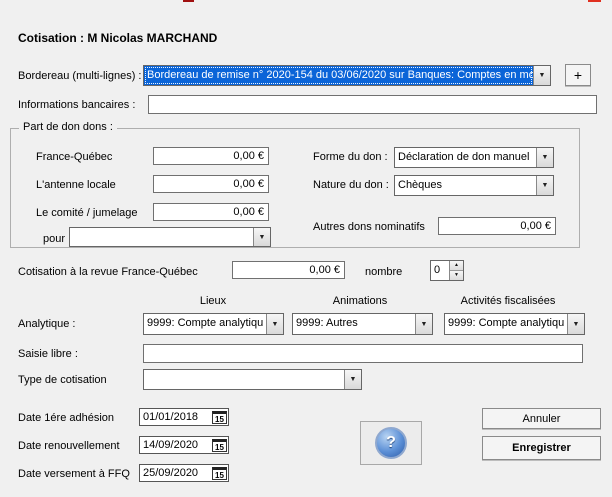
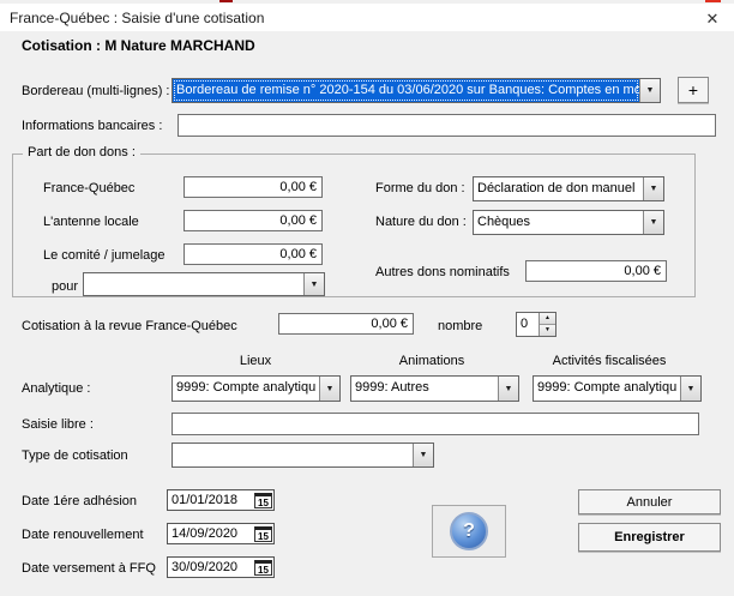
+ France-Québec : Saisie d'une cotisation
+ ✕
- Cotisation : M Nicolas MARCHAND
+ Cotisation : M Nature MARCHAND
  Bordereau (multi-lignes) :
  Bordereau de remise n° 2020-154 du 03/06/2020 sur Banques: Comptes en mo
  +
  Informations bancaires :
  Part de don dons :
  France-Québec
  0,00 €
  L'antenne locale
  0,00 €
  Le comité / jumelage
  0,00 €
  pour
  Forme du don :
  Déclaration de don manuel
  Nature du don :
  Chèques
  Autres dons nominatifs
  0,00 €
  Cotisation à la revue France-Québec
  0,00 €
  nombre
  0
  Lieux
  Animations
  Activités fiscalisées
  Analytique :
  9999: Compte analytiqu
  9999: Autres
  9999: Compte analytiqu
  Saisie libre :
  Type de cotisation
  Date 1ére adhésion
  01/01/2018
  15
  Date renouvellement
  14/09/2020
  15
  Date versement à FFQ
- 25/09/2020
+ 30/09/2020
  15
  ?
  Annuler
  Enregistrer
